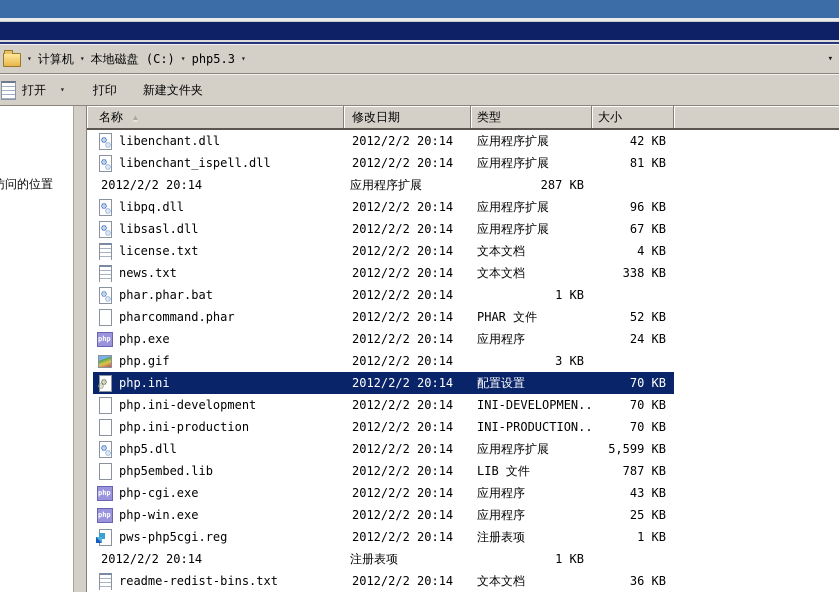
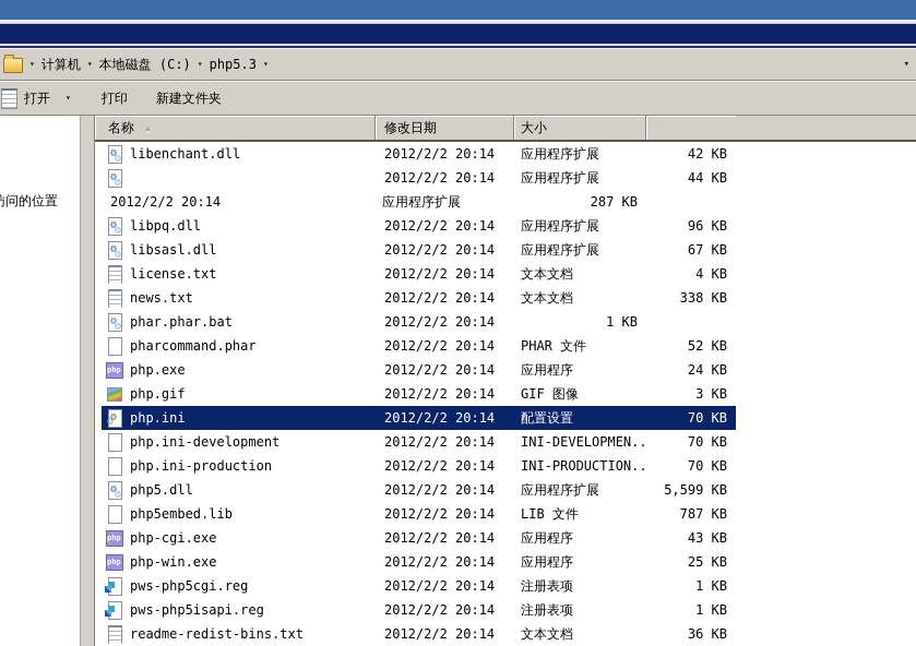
  ▾
  计算机
  ▾
  本地磁盘 (C:)
  ▾
  php5.3
  ▾
  ▾
  打开
  ▾
  打印
  新建文件夹
  问的位置
  名称
  ▲
  修改日期
- 类型
  大小
  libenchant.dll
  2012/2/2 20:14
  应用程序扩展
  42 KB
- libenchant_ispell.dll
  2012/2/2 20:14
  应用程序扩展
- 81 KB
+ 44 KB
  2012/2/2 20:14
  应用程序扩展
  287 KB
  libpq.dll
  2012/2/2 20:14
  应用程序扩展
  96 KB
  libsasl.dll
  2012/2/2 20:14
  应用程序扩展
  67 KB
  license.txt
  2012/2/2 20:14
  文本文档
  4 KB
  news.txt
  2012/2/2 20:14
  文本文档
  338 KB
  phar.phar.bat
  2012/2/2 20:14
  1 KB
  pharcommand.phar
  2012/2/2 20:14
  PHAR 文件
  52 KB
  php.exe
  2012/2/2 20:14
  应用程序
  24 KB
  php.gif
  2012/2/2 20:14
+ GIF 图像
  3 KB
  php.ini
  2012/2/2 20:14
  配置设置
  70 KB
  php.ini-development
  2012/2/2 20:14
  INI-DEVELOPMEN..
  70 KB
  php.ini-production
  2012/2/2 20:14
  INI-PRODUCTION..
  70 KB
  php5.dll
  2012/2/2 20:14
  应用程序扩展
  5,599 KB
  php5embed.lib
  2012/2/2 20:14
  LIB 文件
  787 KB
  php-cgi.exe
  2012/2/2 20:14
  应用程序
  43 KB
  php-win.exe
  2012/2/2 20:14
  应用程序
  25 KB
  pws-php5cgi.reg
  2012/2/2 20:14
  注册表项
  1 KB
+ pws-php5isapi.reg
  2012/2/2 20:14
  注册表项
  1 KB
  readme-redist-bins.txt
  2012/2/2 20:14
  文本文档
  36 KB
